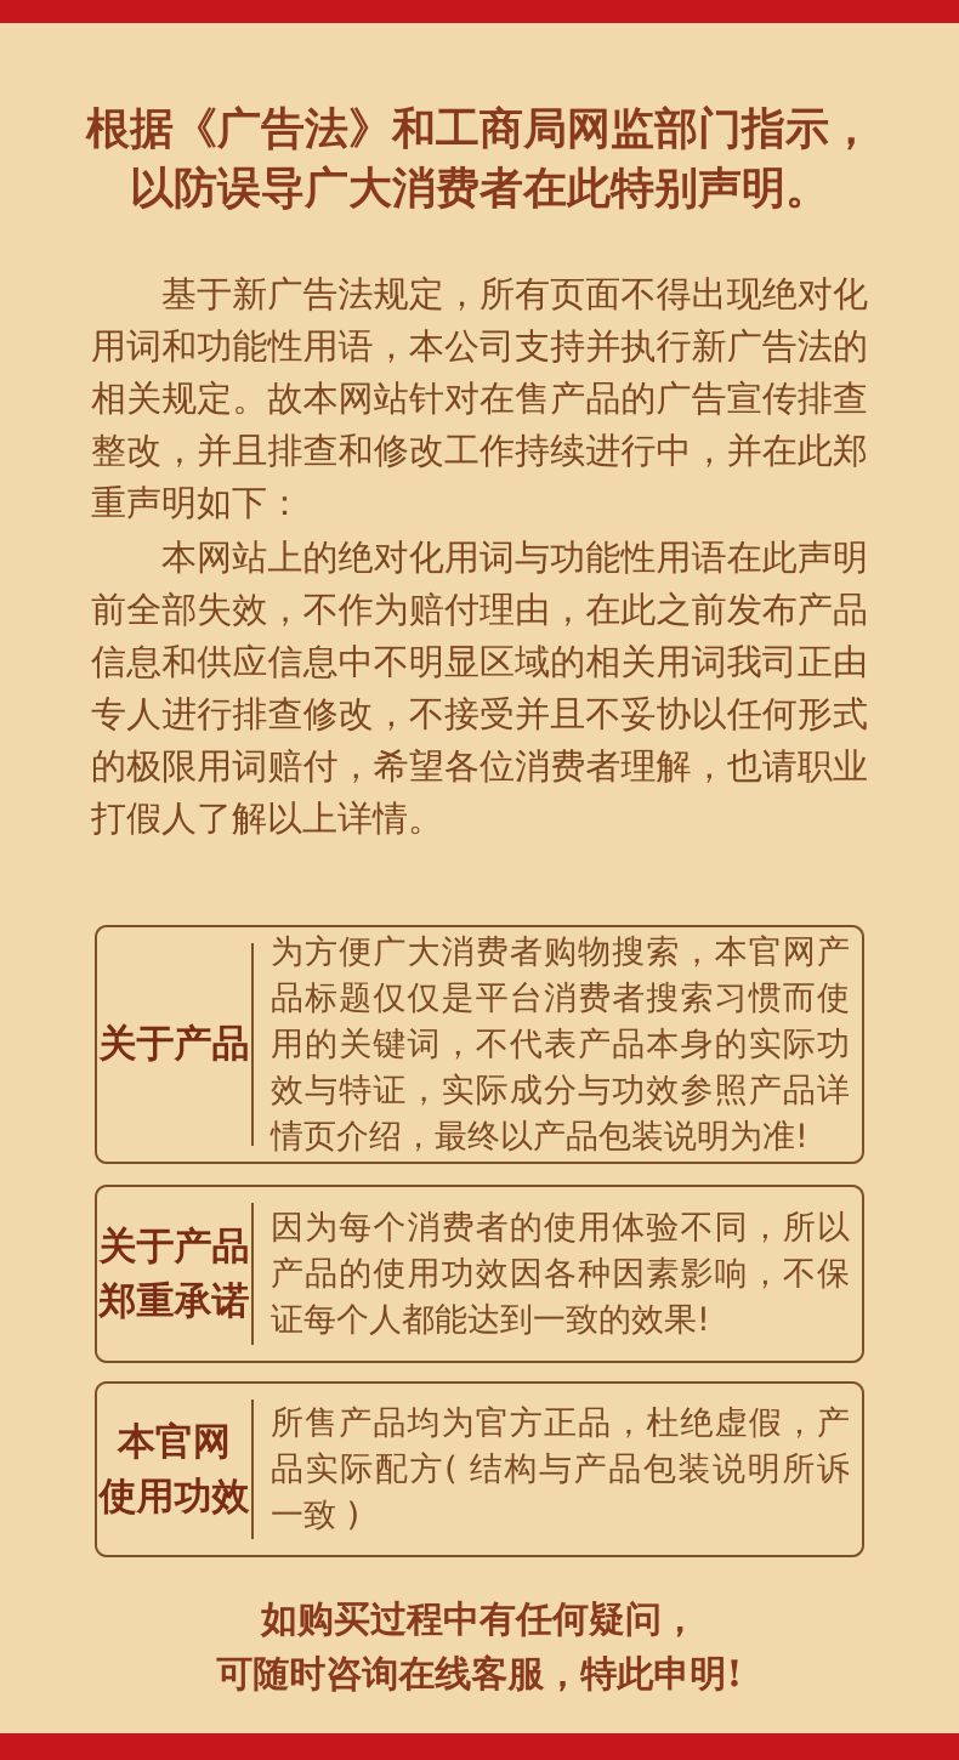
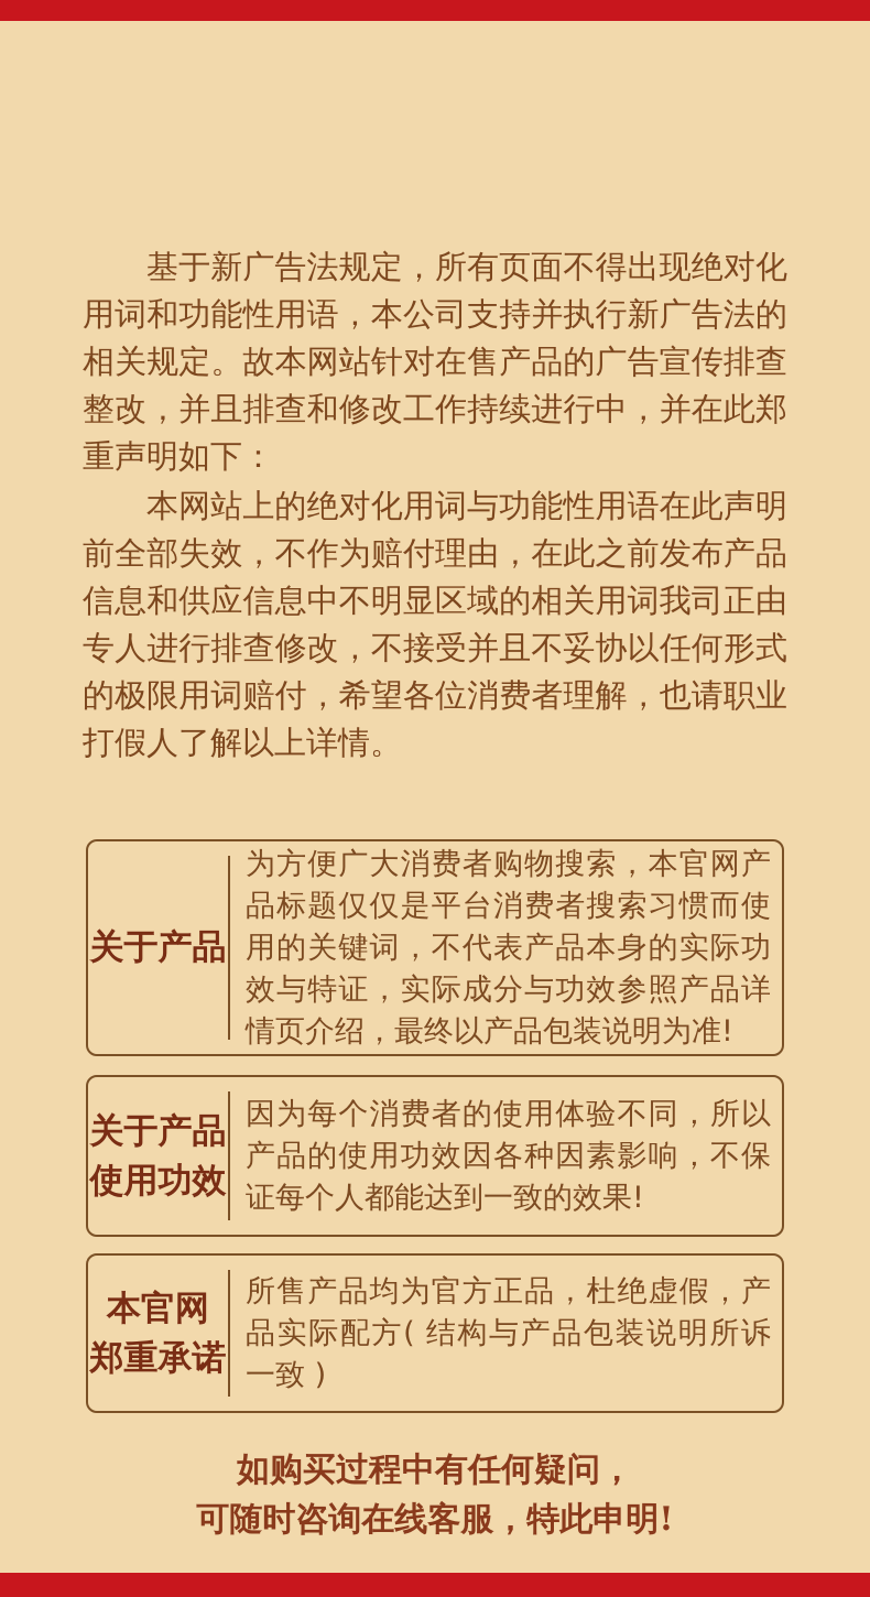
- 根据《广告法》和工商局网监部门指示，
- 以防误导广大消费者在此特别声明。
  基于新广告法规定，所有页面不得出现绝对化用词和功能性用语，本公司支持并执行新广告法的相关规定。故本网站针对在售产品的广告宣传排查整改，并且排查和修改工作持续进行中，并在此郑重声明如下：
  本网站上的绝对化用词与功能性用语在此声明前全部失效，不作为赔付理由，在此之前发布产品信息和供应信息中不明显区域的相关用词我司正由专人进行排查修改，不接受并且不妥协以任何形式的极限用词赔付，希望各位消费者理解，也请职业打假人了解以上详情。
  关于产品
  为方便广大消费者购物搜索，本官网产品标题仅仅是平台消费者搜索习惯而使用的关键词，不代表产品本身的实际功效与特证，实际成分与功效参照产品详情页介绍，最终以产品包装说明为准!
  关于产品
- 郑重承诺
+ 使用功效
  因为每个消费者的使用体验不同，所以产品的使用功效因各种因素影响，不保证每个人都能达到一致的效果!
  本官网
- 使用功效
+ 郑重承诺
  所售产品均为官方正品，杜绝虚假，产品实际配方( 结构与产品包装说明所诉一致 )
  如购买过程中有任何疑问，
  可随时咨询在线客服，特此申明!
